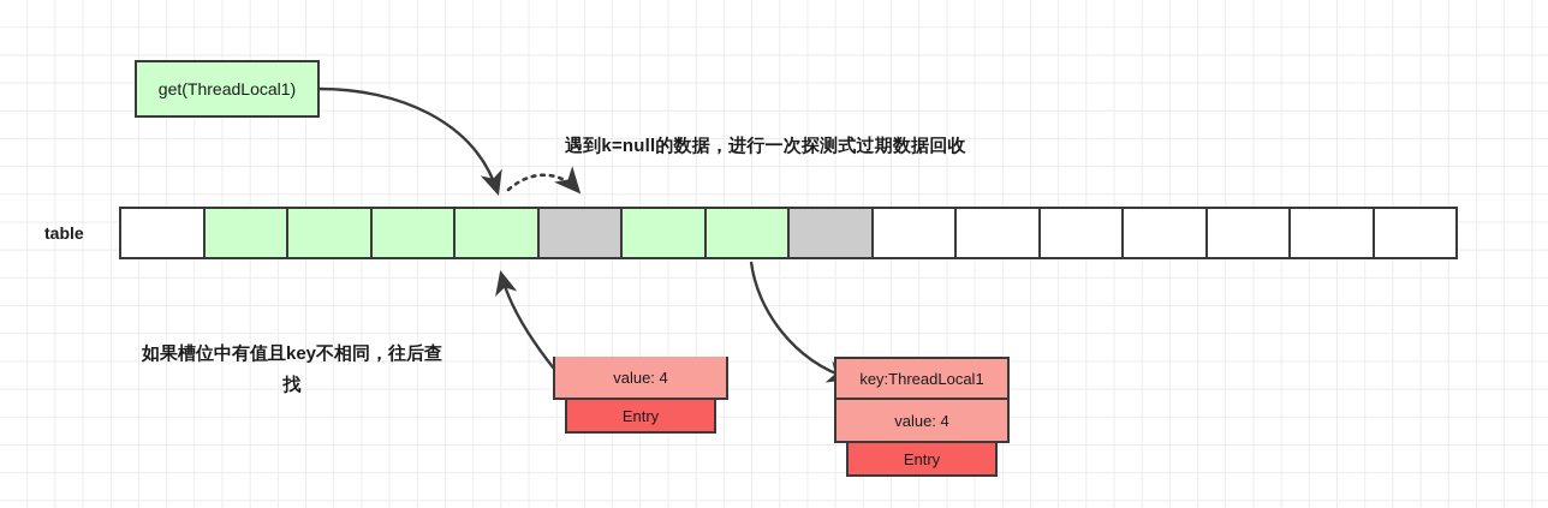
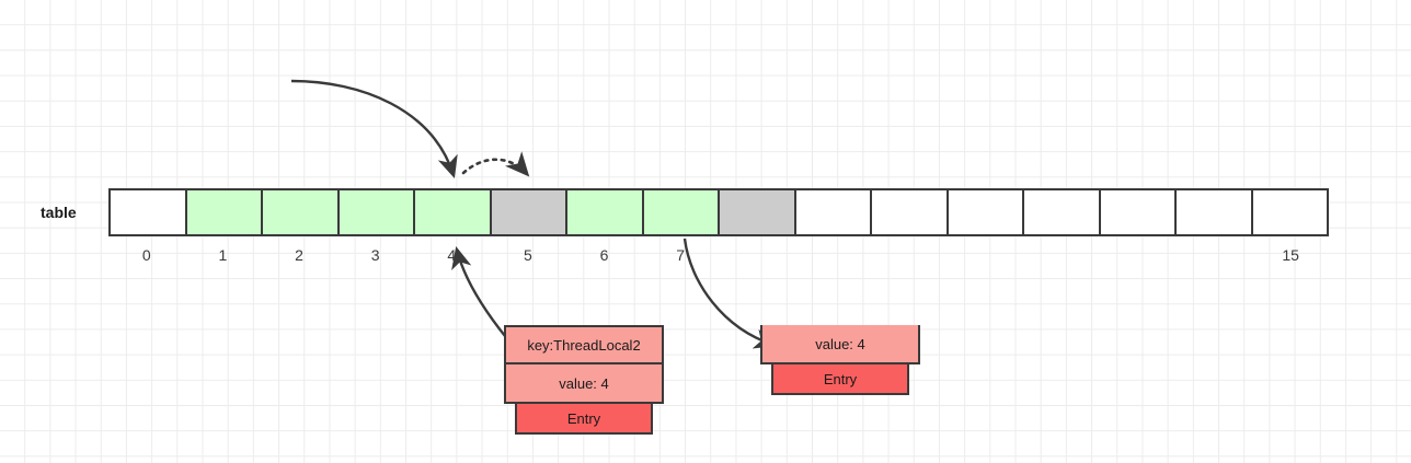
- get(ThreadLocal1)
- 遇到k=null的数据，进行一次探测式过期数据回收
- 如果槽位中有值且key不相同，往后查找
  table
+ 0
+ 1
+ 2
+ 3
+ 4
+ 5
+ 6
+ 7
+ 15
+ key:ThreadLocal2
  value: 4
  Entry
- key:ThreadLocal1
  value: 4
  Entry
